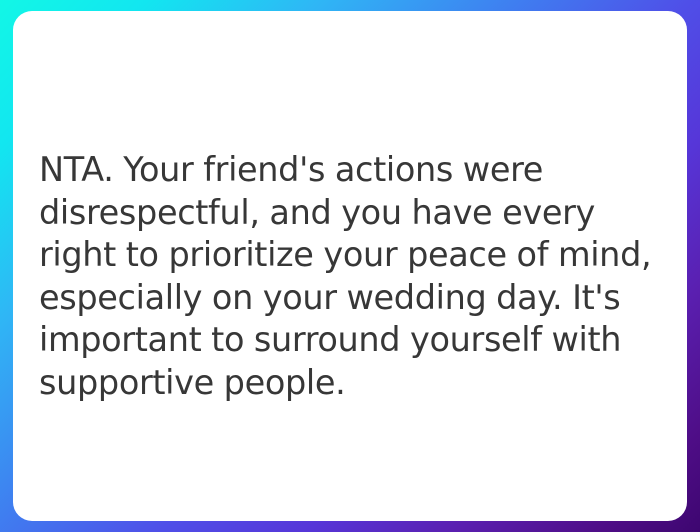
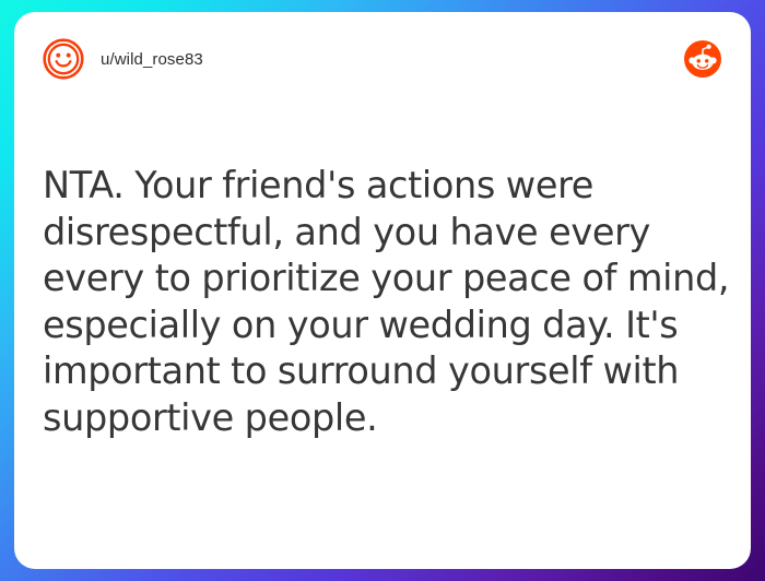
+ u/wild_rose83
- NTA. Your friend's actions were disrespectful, and you have every right to prioritize your peace of mind, especially on your wedding day. It's important to surround yourself with supportive people.
+ NTA. Your friend's actions were disrespectful, and you have every every to prioritize your peace of mind, especially on your wedding day. It's important to surround yourself with supportive people.
